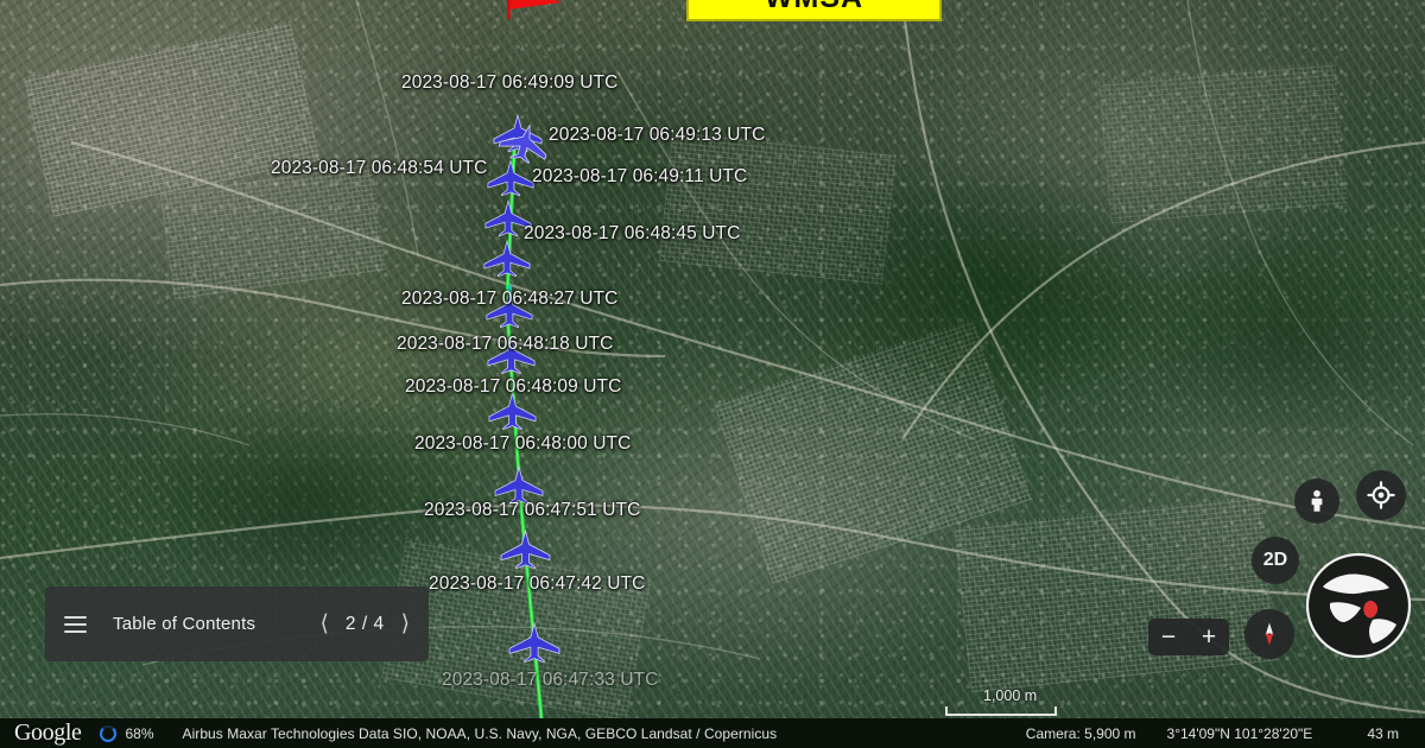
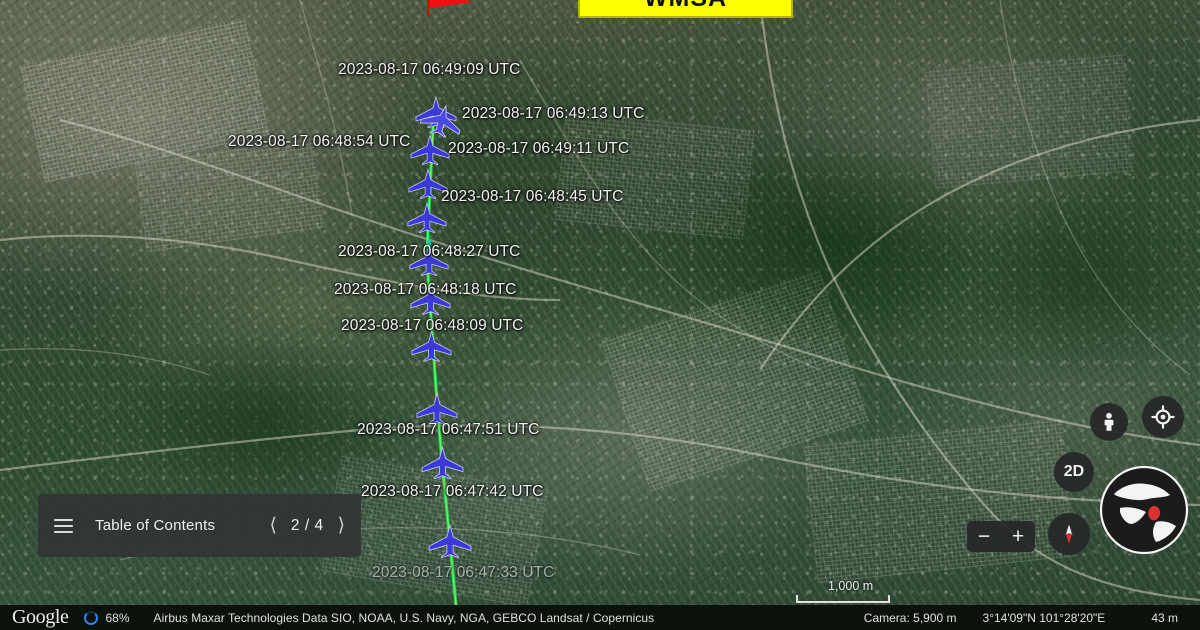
  2023-08-17 06:49:09 UTC
  2023-08-17 06:49:13 UTC
  2023-08-17 06:48:54 UTC
  2023-08-17 06:49:11 UTC
  2023-08-17 06:48:45 UTC
  2023-08-17 06:48:27 UTC
  2023-08-17 06:48:18 UTC
  2023-08-17 06:48:09 UTC
- 2023-08-17 06:48:00 UTC
  2023-08-17 06:47:51 UTC
  2023-08-17 06:47:42 UTC
  2023-08-17 06:47:33 UTC
  Table of Contents
  ⟨
  2 / 4
  ⟩
  2D
  −
  +
  1,000 m
  Google
  68%
  Airbus Maxar Technologies Data SIO, NOAA, U.S. Navy, NGA, GEBCO Landsat / Copernicus
  Camera: 5,900 m
  3°14'09"N 101°28'20"E
  43 m
